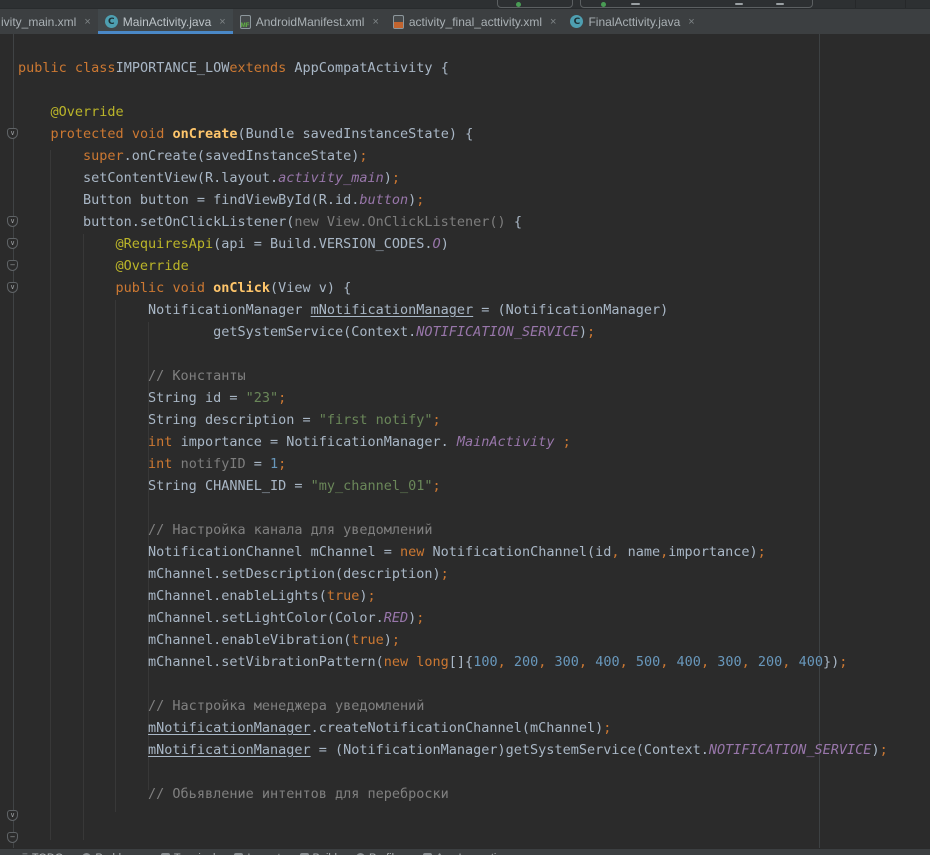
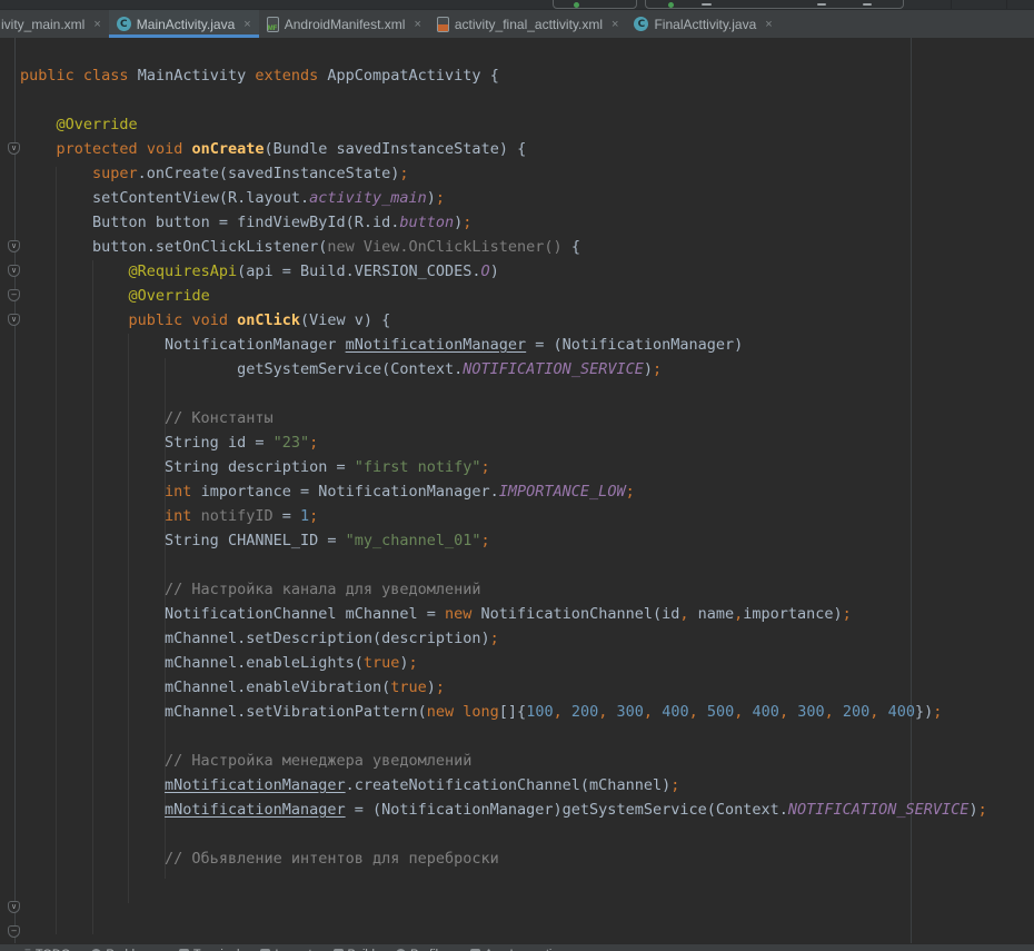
  ivity_main.xml
  ×
  C
  MainActivity.java
  ×
  AndroidManifest.xml
  ×
  activity_final_acttivity.xml
  ×
  C
  FinalActtivity.java
  ×
- public classIMPORTANCE_LOWextends AppCompatActivity {
+ public class MainActivity extends AppCompatActivity {
  @Override
  protected void onCreate(Bundle savedInstanceState) {
  super.onCreate(savedInstanceState);
  setContentView(R.layout.activity_main);
  Button button = findViewById(R.id.button);
  button.setOnClickListener(new View.OnClickListener() {
  @RequiresApi(api = Build.VERSION_CODES.O)
  @Override
  public void onClick(View v) {
  NotificationManager mNotificationManager = (NotificationManager)
  getSystemService(Context.NOTIFICATION_SERVICE);
  // Константы
  String id = "23";
  String description = "first notify";
- int importance = NotificationManager. MainActivity ;
+ int importance = NotificationManager.IMPORTANCE_LOW;
  int notifyID = 1;
  String CHANNEL_ID = "my_channel_01";
  // Настройка канала для уведомлений
  NotificationChannel mChannel = new NotificationChannel(id, name,importance);
  mChannel.setDescription(description);
  mChannel.enableLights(true);
- mChannel.setLightColor(Color.RED);
  mChannel.enableVibration(true);
  mChannel.setVibrationPattern(new long[]{100, 200, 300, 400, 500, 400, 300, 200, 400});
  // Настройка менеджера уведомлений
  mNotificationManager.createNotificationChannel(mChannel);
  mNotificationManager = (NotificationManager)getSystemService(Context.NOTIFICATION_SERVICE);
  // Обьявление интентов для переброски
  ∨
  ∨
  ∨
  −
  ∨
  ∨
  −
